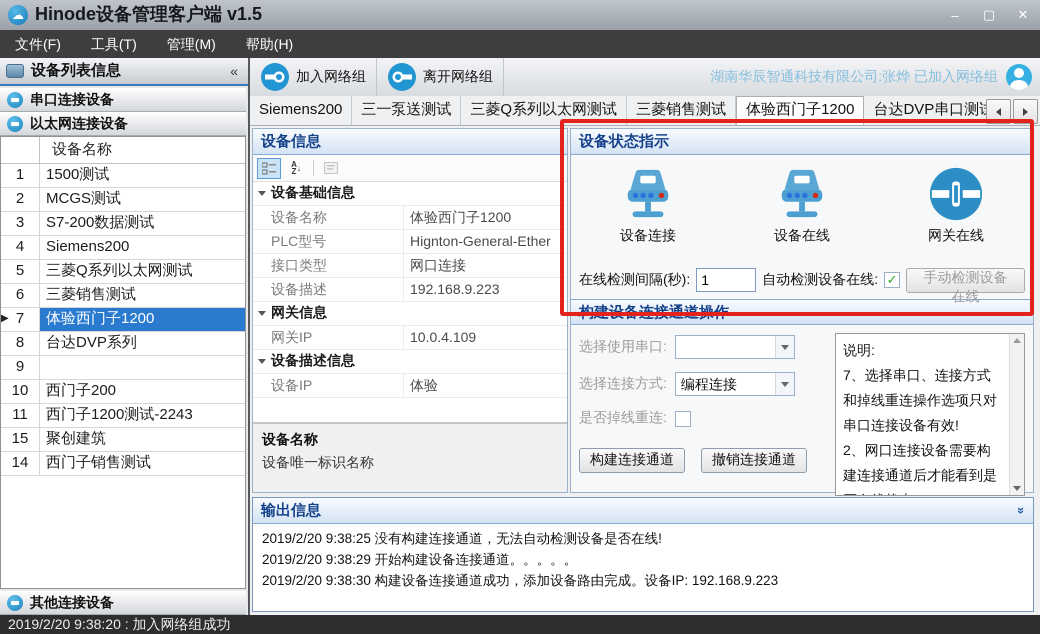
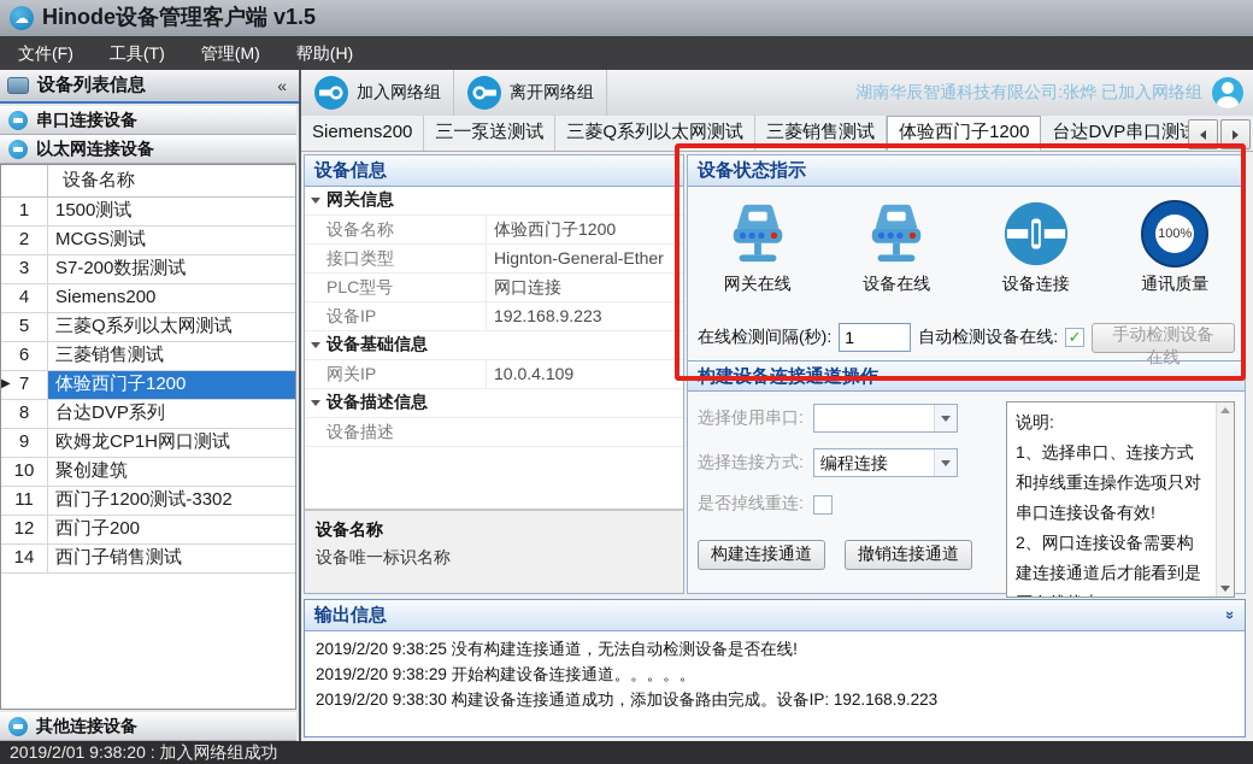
  ☁
  Hinode设备管理客户端 v1.5
- –
- ▢
- ✕
  文件(F)
  工具(T)
  管理(M)
  帮助(H)
  设备列表信息
  «
  串口连接设备
  以太网连接设备
  设备名称
  1
  1500测试
  2
  MCGS测试
  3
  S7-200数据测试
  4
  Siemens200
  5
  三菱Q系列以太网测试
  6
  三菱销售测试
  ▶
  7
  体验西门子1200
  8
  台达DVP系列
  9
+ 欧姆龙CP1H网口测试
  10
- 西门子200
+ 聚创建筑
  11
- 西门子1200测试-2243
+ 西门子1200测试-3302
- 15
+ 12
- 聚创建筑
+ 西门子200
  14
  西门子销售测试
  其他连接设备
  加入网络组
  离开网络组
  湖南华辰智通科技有限公司:张烨 已加入网络组
  Siemens200
  三一泵送测试
  三菱Q系列以太网测试
  三菱销售测试
  体验西门子1200
  台达DVP串口测
  设备信息
- A
- Z
- ↓
- 设备基础信息
+ 网关信息
  设备名称
  体验西门子1200
- PLC型号
+ 接口类型
  Hignton-General-Ether
- 接口类型
+ PLC型号
  网口连接
- 设备描述
+ 设备IP
  192.168.9.223
- 网关信息
+ 设备基础信息
  网关IP
  10.0.4.109
  设备描述信息
- 设备IP
+ 设备描述
- 体验
  设备名称
  设备唯一标识名称
  设备状态指示
- 设备连接
+ 网关在线
  设备在线
- 网关在线
+ 设备连接
+ 100%
+ 通讯质量
  在线检测间隔(秒):
  1
  自动检测设备在线:
  手动检测设备在线
  构建设备连接通道操作
  选择使用串口:
  选择连接方式:
  编程连接
  是否掉线重连:
  构建连接通道
  撤销连接通道
  说明:
- 7、选择串口、连接方式和掉线重连操作选项只对串口连接设备有效!
+ 1、选择串口、连接方式和掉线重连操作选项只对串口连接设备有效!
  2、网口连接设备需要构建连接通道后才能看到是
  输出信息
  2019/2/20 9:38:25 没有构建连接通道，无法自动检测设备是否在线!
  2019/2/20 9:38:29 开始构建设备连接通道。。。。。
  2019/2/20 9:38:30 构建设备连接通道成功，添加设备路由完成。设备IP: 192.168.9.223
- 2019/2/20 9:38:20 : 加入网络组成功
+ 2019/2/01 9:38:20 : 加入网络组成功
